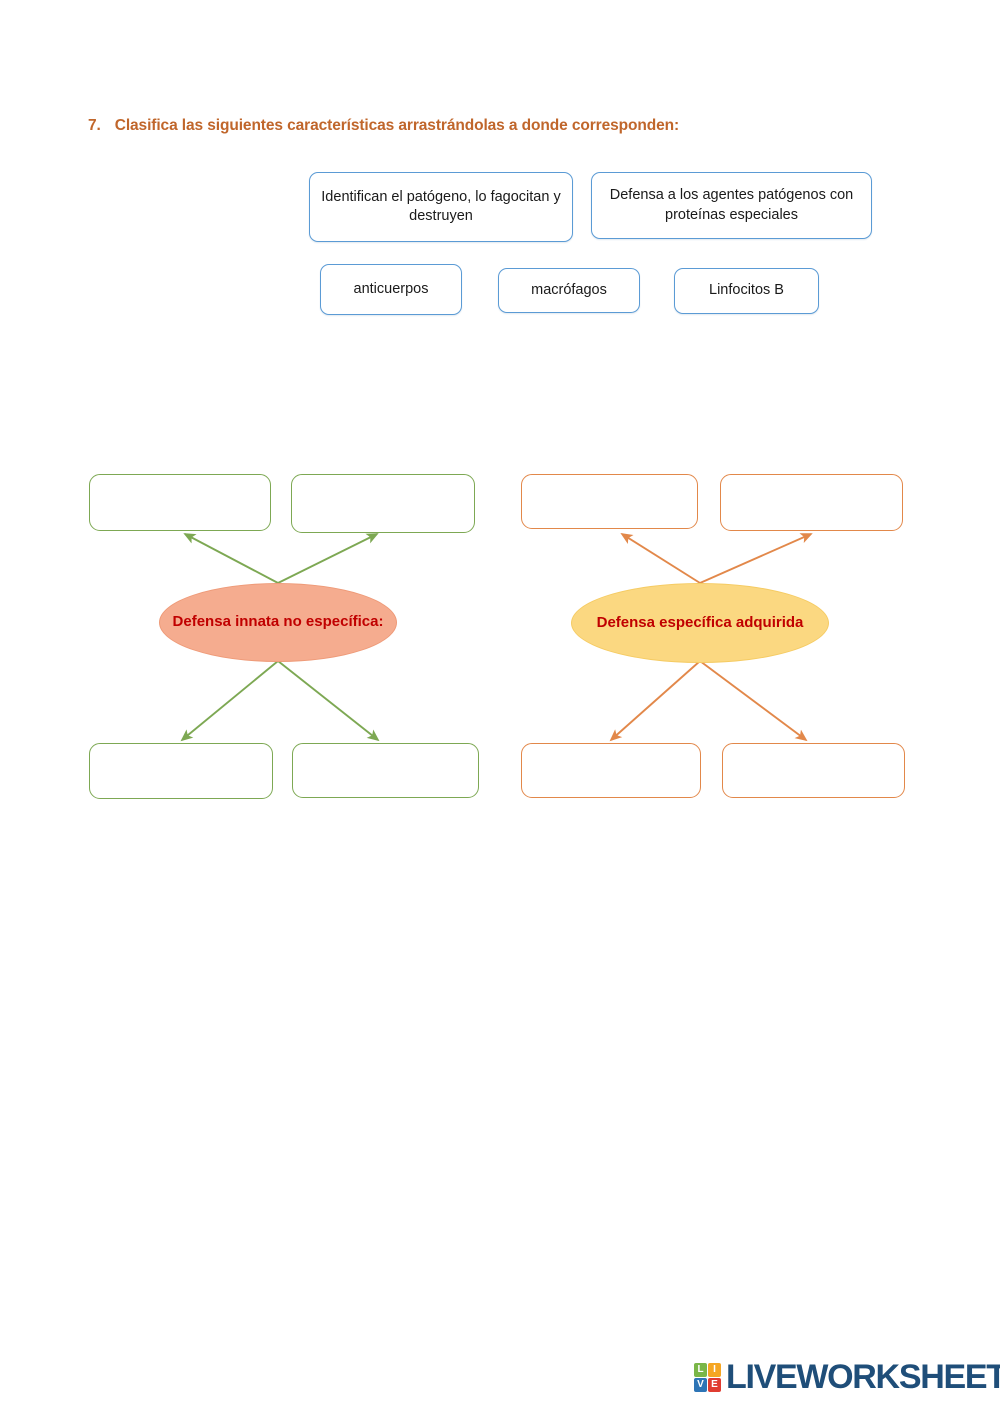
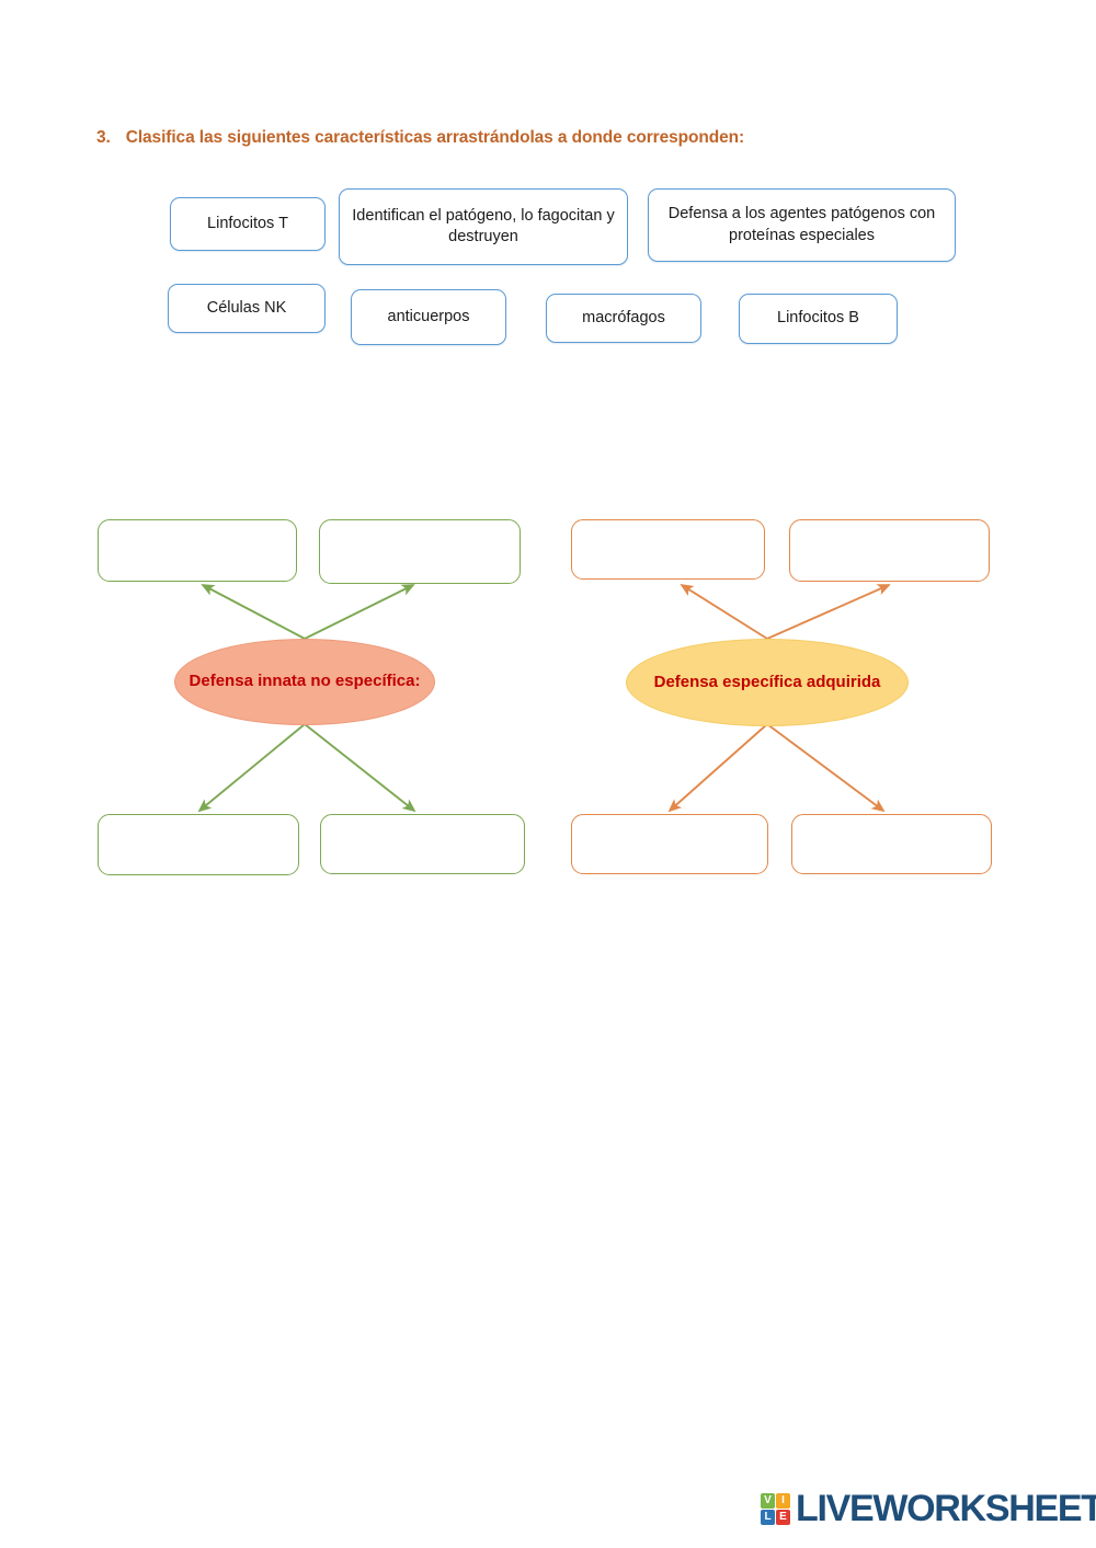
- 7.
+ 3.
  Clasifica las siguientes características arrastrándolas a donde corresponden:
+ Linfocitos T
  Identifican el patógeno, lo fagocitan y destruyen
  Defensa a los agentes patógenos con proteínas especiales
+ Células NK
  anticuerpos
  macrófagos
  Linfocitos B
  Defensa innata no específica:
  Defensa específica adquirida
- L
+ V
  I
- V
+ L
  E
  LIVEWORKSHEET
